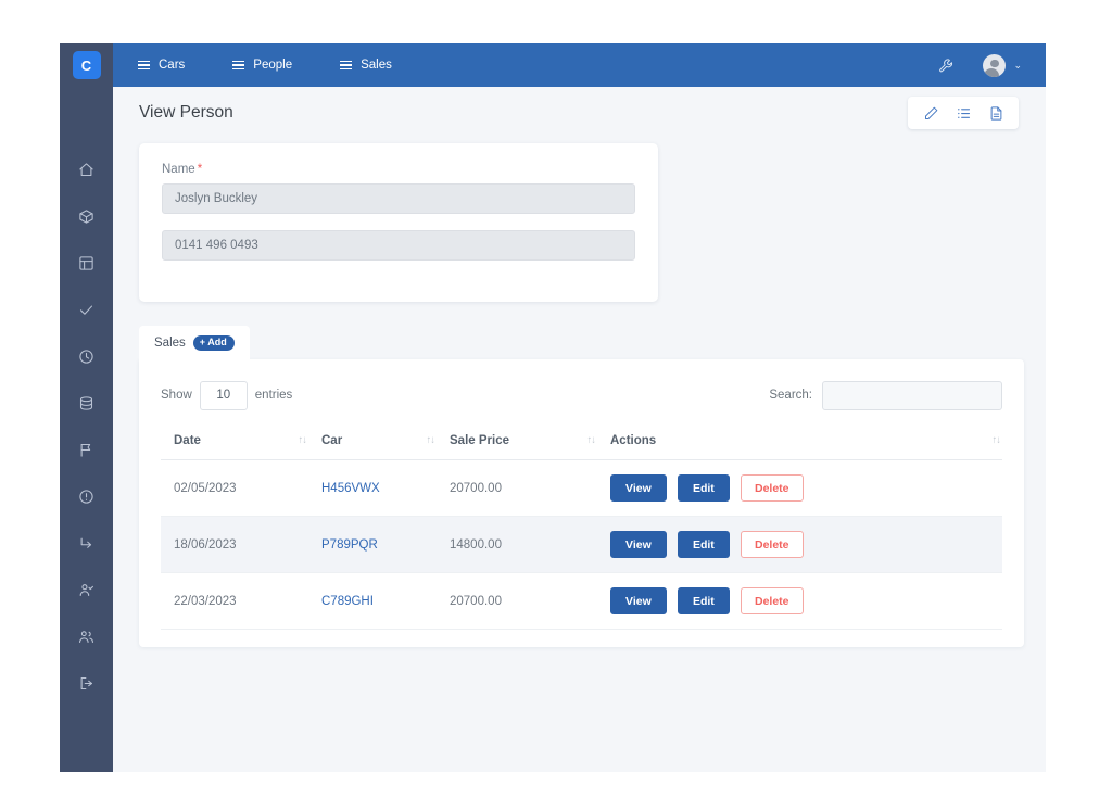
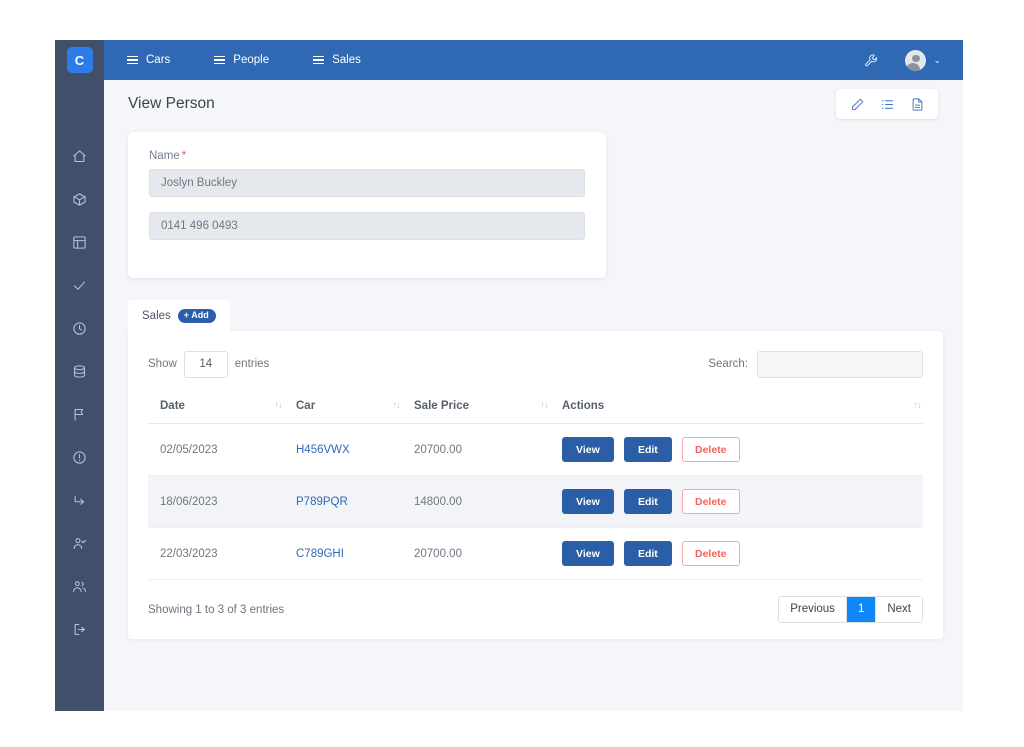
  C
  Cars
  People
  Sales
  ⌄
  View Person
  Name *
  Joslyn Buckley
  0141 496 0493
  Sales
  + Add
  Show
- 10
+ 14
  entries
  Search:
  Date ↑↓	Car ↑↓	Sale Price ↑↓	Actions ↑↓
  02/05/2023	H456VWX	20700.00	View Edit Delete
  18/06/2023	P789PQR	14800.00	View Edit Delete
  22/03/2023	C789GHI	20700.00	View Edit Delete
+ Showing 1 to 3 of 3 entries
+ Previous
+ 1
+ Next
